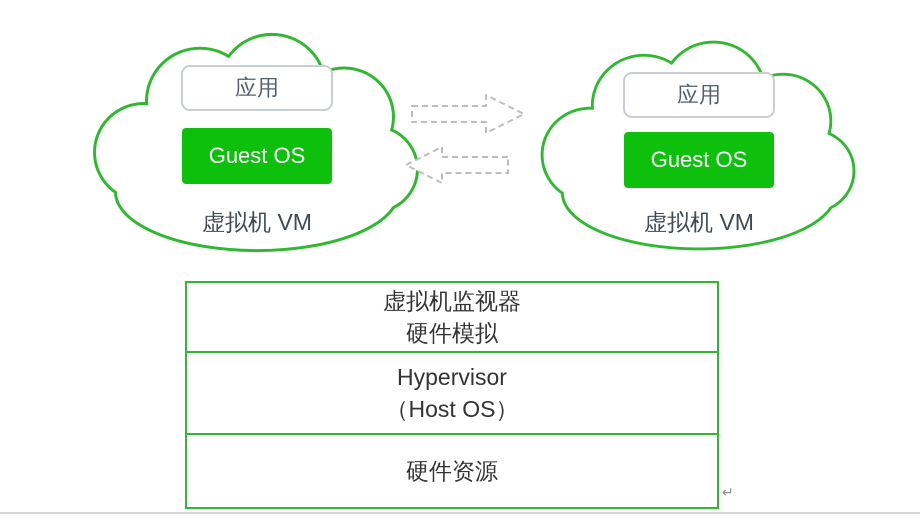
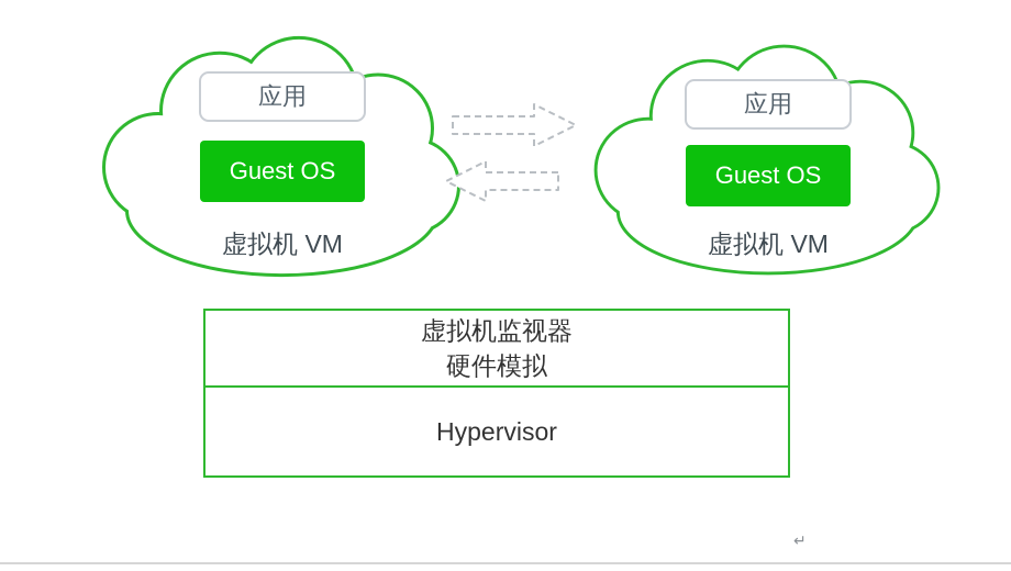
  应用
  Guest OS
  虚拟机 VM
  应用
  Guest OS
  虚拟机 VM
  虚拟机监视器
  硬件模拟
  Hypervisor
- （Host OS）
- 硬件资源
  ↵
